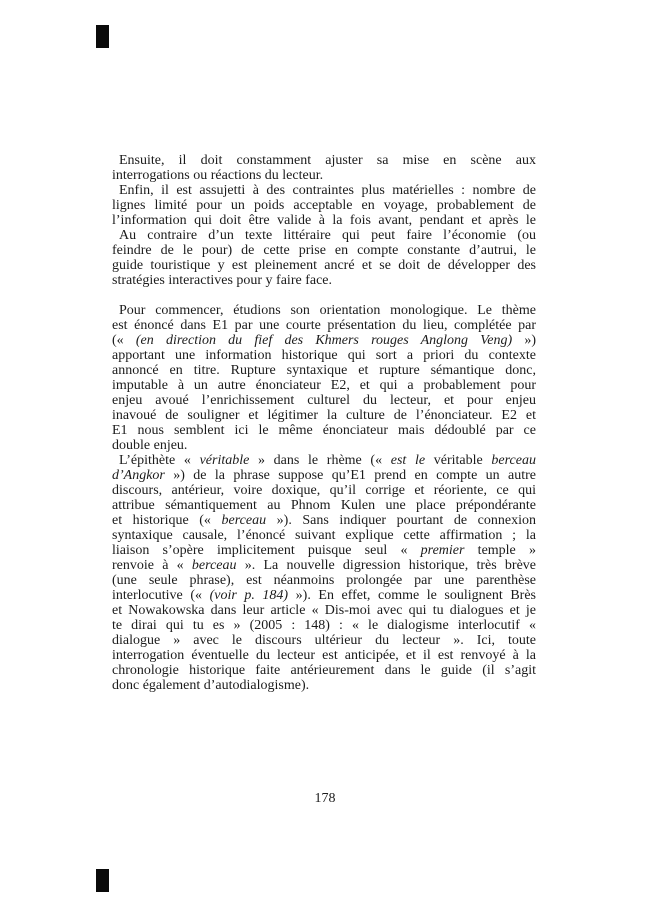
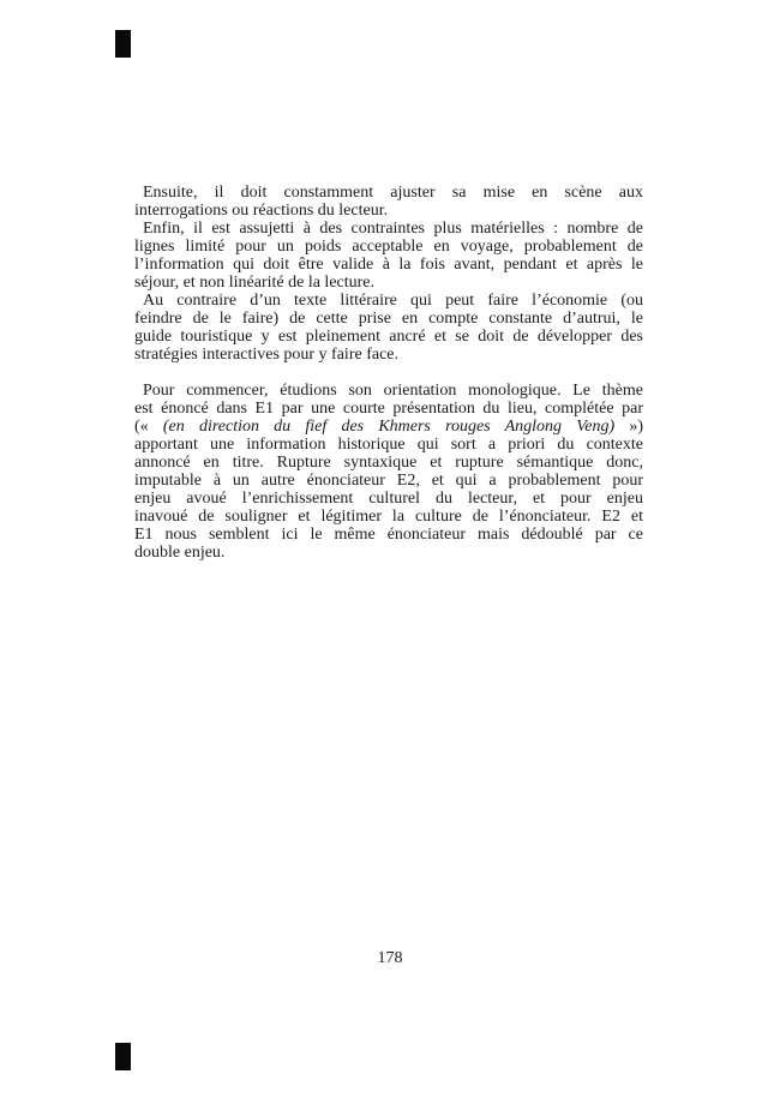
  Ensuite, il doit constamment ajuster sa mise en scène aux
  interrogations ou réactions du lecteur.
  Enfin, il est assujetti à des contraintes plus matérielles : nombre de
  lignes limité pour un poids acceptable en voyage, probablement de
  l’information qui doit être valide à la fois avant, pendant et après le
+ séjour, et non linéarité de la lecture.
  Au contraire d’un texte littéraire qui peut faire l’économie (ou
- feindre de le pour) de cette prise en compte constante d’autrui, le
+ feindre de le faire) de cette prise en compte constante d’autrui, le
  guide touristique y est pleinement ancré et se doit de développer des
  stratégies interactives pour y faire face.
  Pour commencer, étudions son orientation monologique. Le thème
  est énoncé dans E1 par une courte présentation du lieu, complétée par
  (« (en direction du fief des Khmers rouges Anglong Veng) »)
  apportant une information historique qui sort a priori du contexte
  annoncé en titre. Rupture syntaxique et rupture sémantique donc,
  imputable à un autre énonciateur E2, et qui a probablement pour
  enjeu avoué l’enrichissement culturel du lecteur, et pour enjeu
  inavoué de souligner et légitimer la culture de l’énonciateur. E2 et
  E1 nous semblent ici le même énonciateur mais dédoublé par ce
  double enjeu.
- L’épithète « véritable » dans le rhème (« est le véritable berceau
- d’Angkor ») de la phrase suppose qu’E1 prend en compte un autre
- discours, antérieur, voire doxique, qu’il corrige et réoriente, ce qui
- attribue sémantiquement au Phnom Kulen une place prépondérante
- et historique (« berceau »). Sans indiquer pourtant de connexion
- syntaxique causale, l’énoncé suivant explique cette affirmation ; la
- liaison s’opère implicitement puisque seul « premier temple »
- renvoie à « berceau ». La nouvelle digression historique, très brève
- (une seule phrase), est néanmoins prolongée par une parenthèse
- interlocutive (« (voir p. 184) »). En effet, comme le soulignent Brès
- et Nowakowska dans leur article « Dis-moi avec qui tu dialogues et je
- te dirai qui tu es » (2005 : 148) : « le dialogisme interlocutif «
- dialogue » avec le discours ultérieur du lecteur ». Ici, toute
- interrogation éventuelle du lecteur est anticipée, et il est renvoyé à la
- chronologie historique faite antérieurement dans le guide (il s’agit
- donc également d’autodialogisme).
  178
